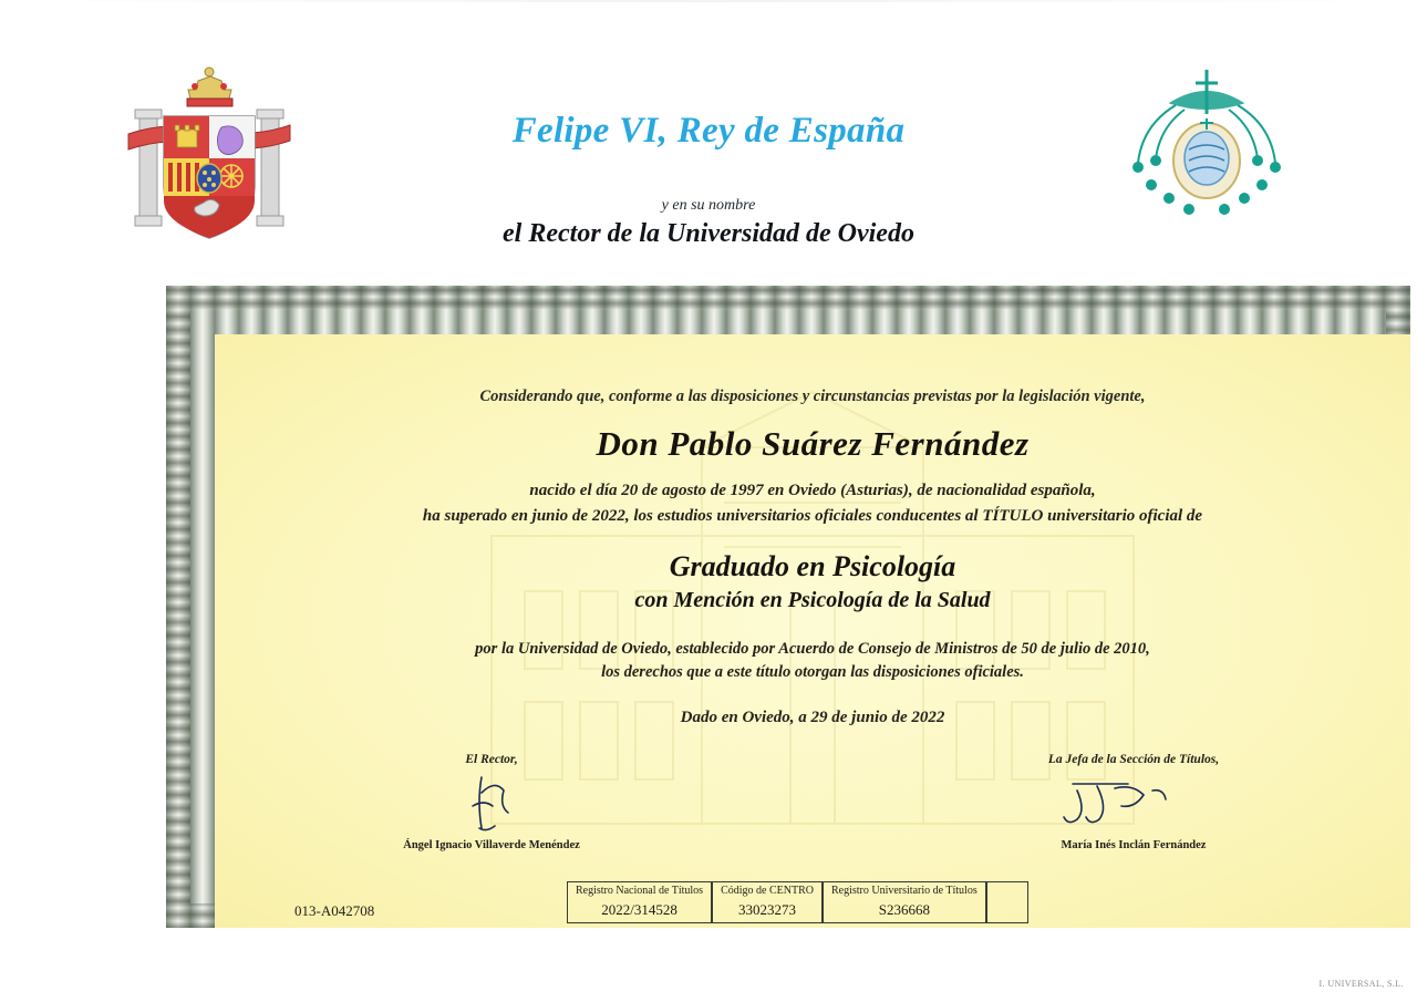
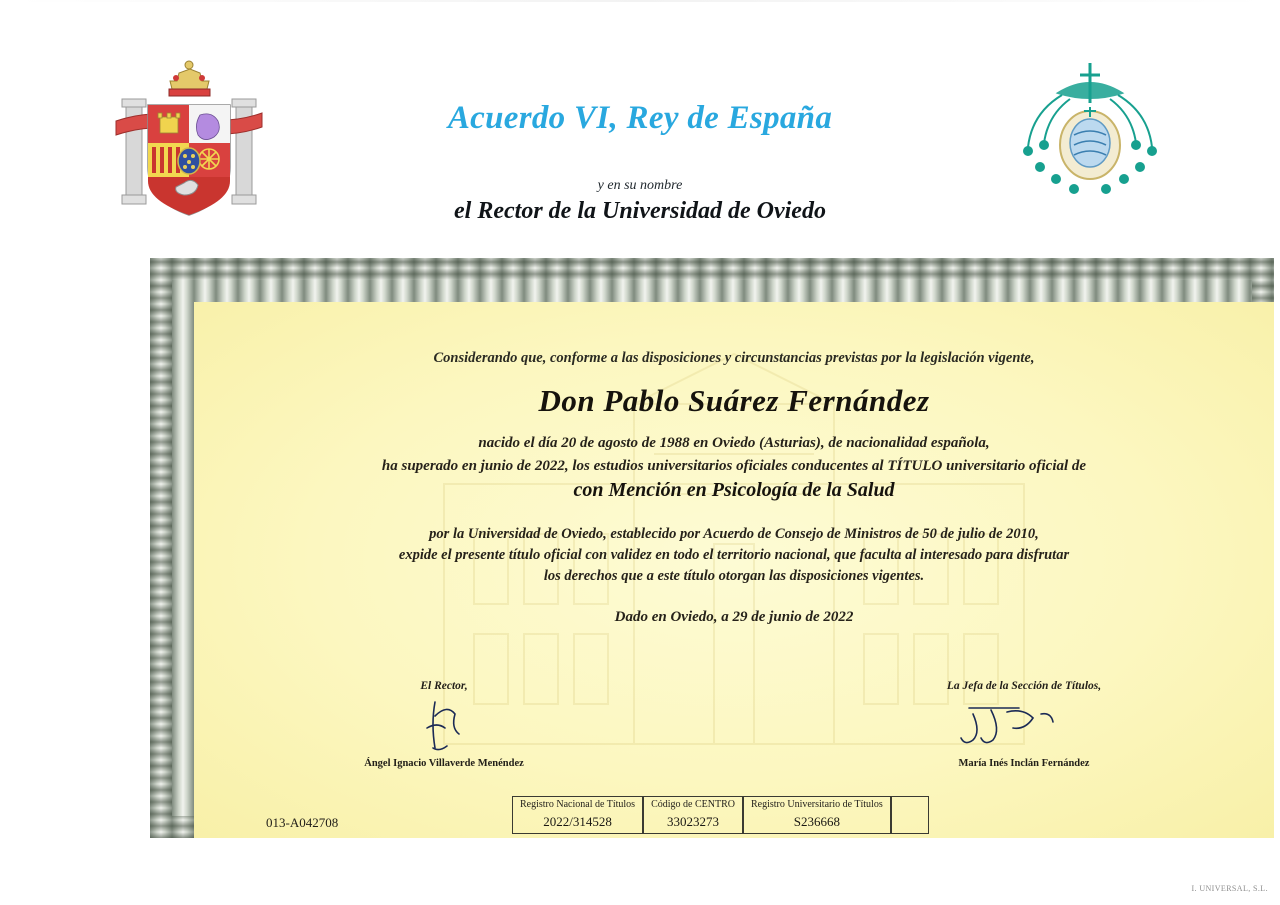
- Felipe VI, Rey de España
+ Acuerdo VI, Rey de España
  y en su nombre
  el Rector de la Universidad de Oviedo
  Considerando que, conforme a las disposiciones y circunstancias previstas por la legislación vigente,
  Don Pablo Suárez Fernández
- nacido el día 20 de agosto de 1997 en Oviedo (Asturias), de nacionalidad española,
+ nacido el día 20 de agosto de 1988 en Oviedo (Asturias), de nacionalidad española,
  ha superado en junio de 2022, los estudios universitarios oficiales conducentes al TÍTULO universitario oficial de
- Graduado en Psicología
  con Mención en Psicología de la Salud
  por la Universidad de Oviedo, establecido por Acuerdo de Consejo de Ministros de 50 de julio de 2010,
+ expide el presente título oficial con validez en todo el territorio nacional, que faculta al interesado para disfrutar
- los derechos que a este título otorgan las disposiciones oficiales.
+ los derechos que a este título otorgan las disposiciones vigentes.
  Dado en Oviedo, a 29 de junio de 2022
  El Rector,
  Ángel Ignacio Villaverde Menéndez
  La Jefa de la Sección de Títulos,
  María Inés Inclán Fernández
  013-A042708
  Registro Nacional de Títulos
  2022/314528
  Código de CENTRO
  33023273
  Registro Universitario de Títulos
  S236668
  I. UNIVERSAL, S.L.
